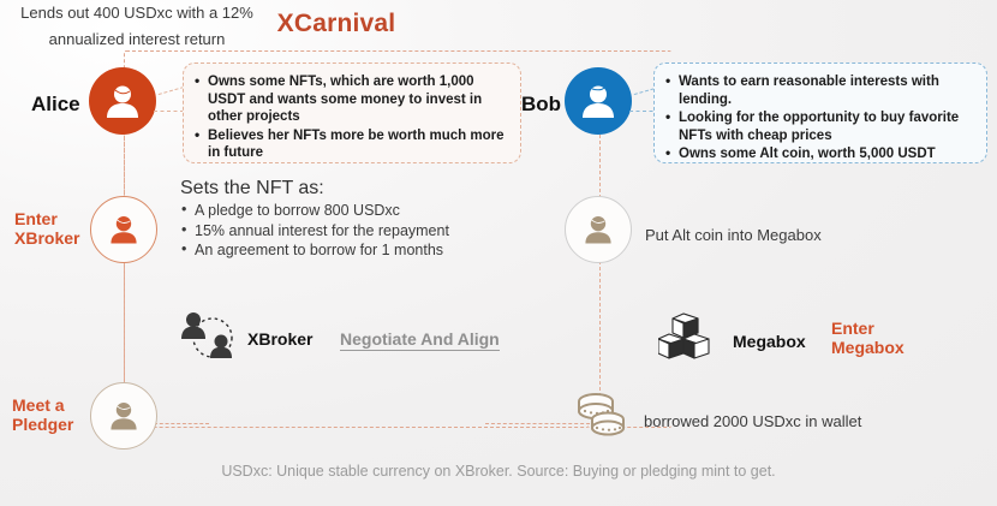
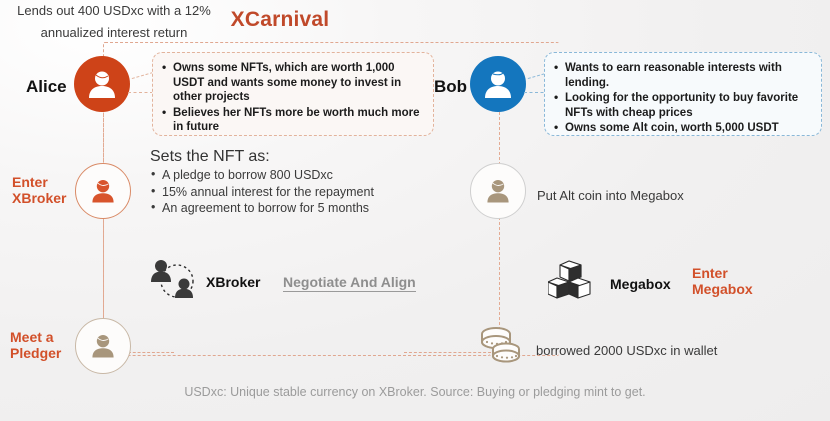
  XCarnival
  Alice
  Owns some NFTs, which are worth 1,000 USDT and wants some money to invest in other projects
  Believes her NFTs more be worth much more in future
  Bob
  Wants to earn reasonable interests with lending.
  Looking for the opportunity to buy favorite NFTs with cheap prices
  Owns some Alt coin, worth 5,000 USDT
  Enter
  XBroker
  Sets the NFT as:
  A pledge to borrow 800 USDxc
  15% annual interest for the repayment
- An agreement to borrow for 1 months
+ An agreement to borrow for 5 months
  Put Alt coin into Megabox
  XBroker
  Negotiate And Align
  Megabox
  Enter
  Megabox
  Meet a
  Pledger
  Lends out 400 USDxc with a 12%
  annualized interest return
  borrowed 2000 USDxc in wallet
  USDxc: Unique stable currency on XBroker. Source: Buying or pledging mint to get.
